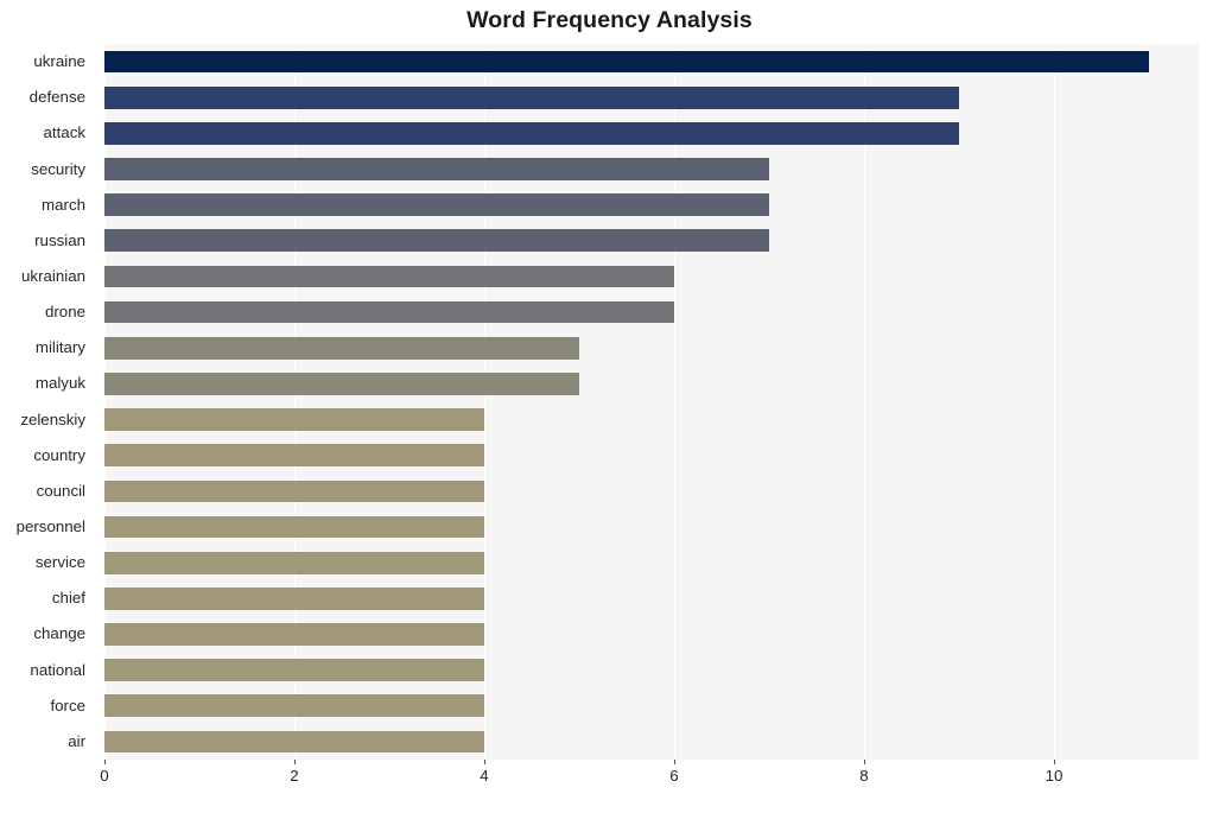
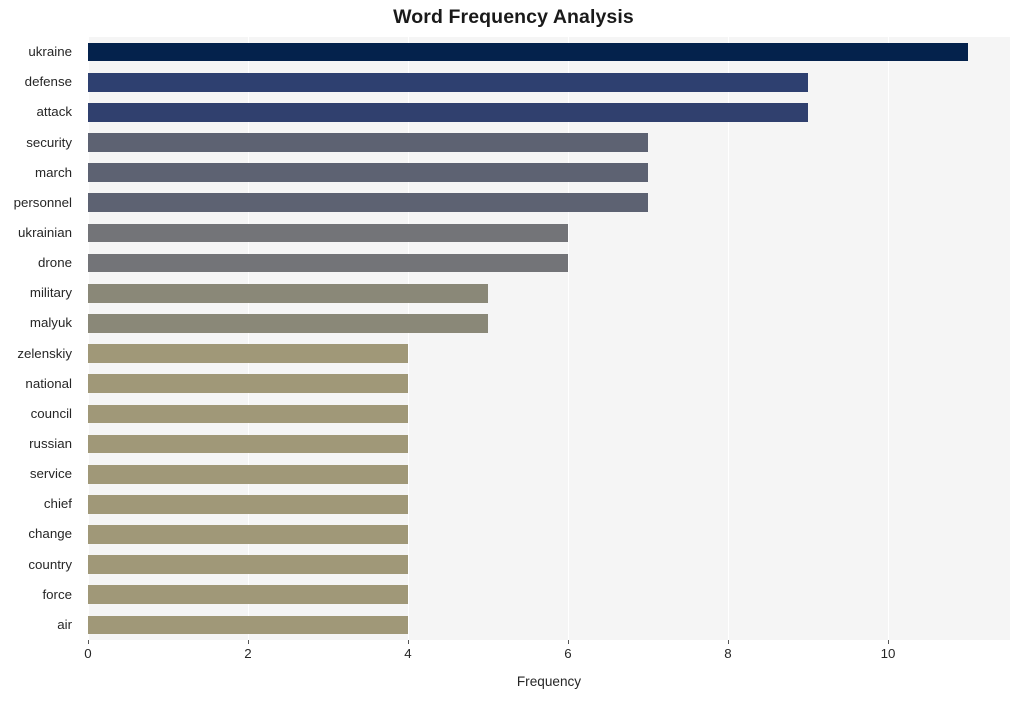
  Word Frequency Analysis
  ukraine
  defense
  attack
  security
  march
- russian
+ personnel
  ukrainian
  drone
  military
  malyuk
  zelenskiy
- country
+ national
  council
- personnel
+ russian
  service
  chief
  change
- national
+ country
  force
  air
  0
  2
  4
  6
  8
  10
+ Frequency
